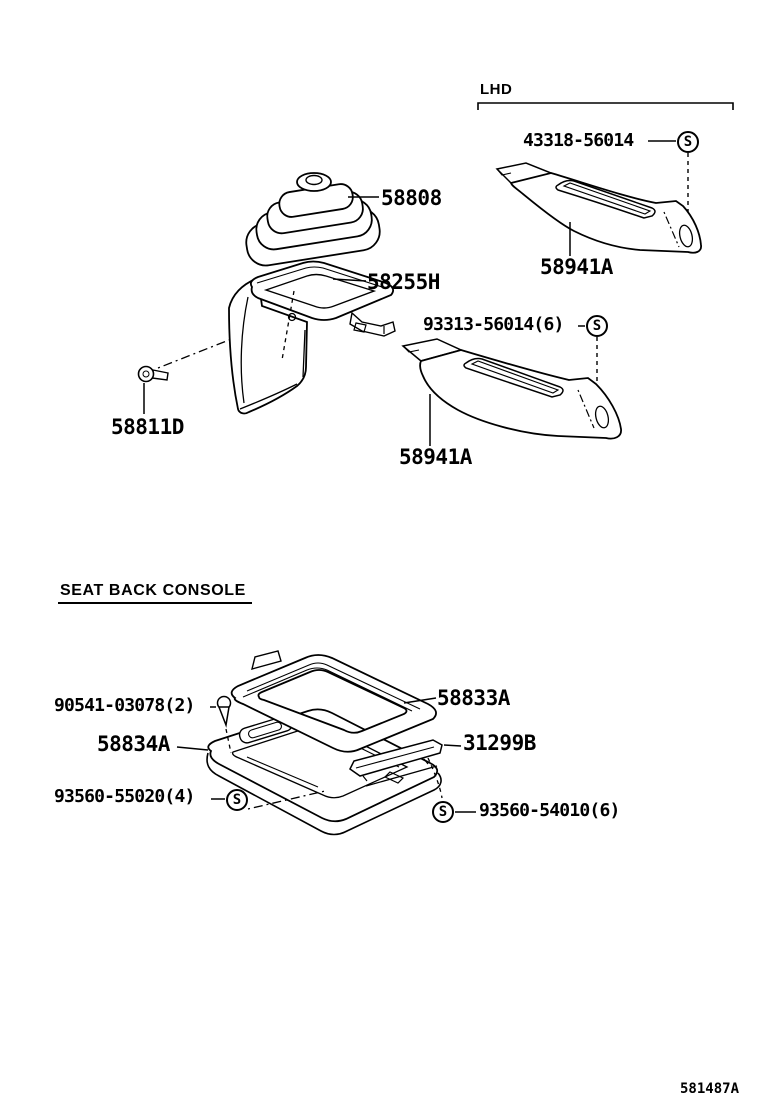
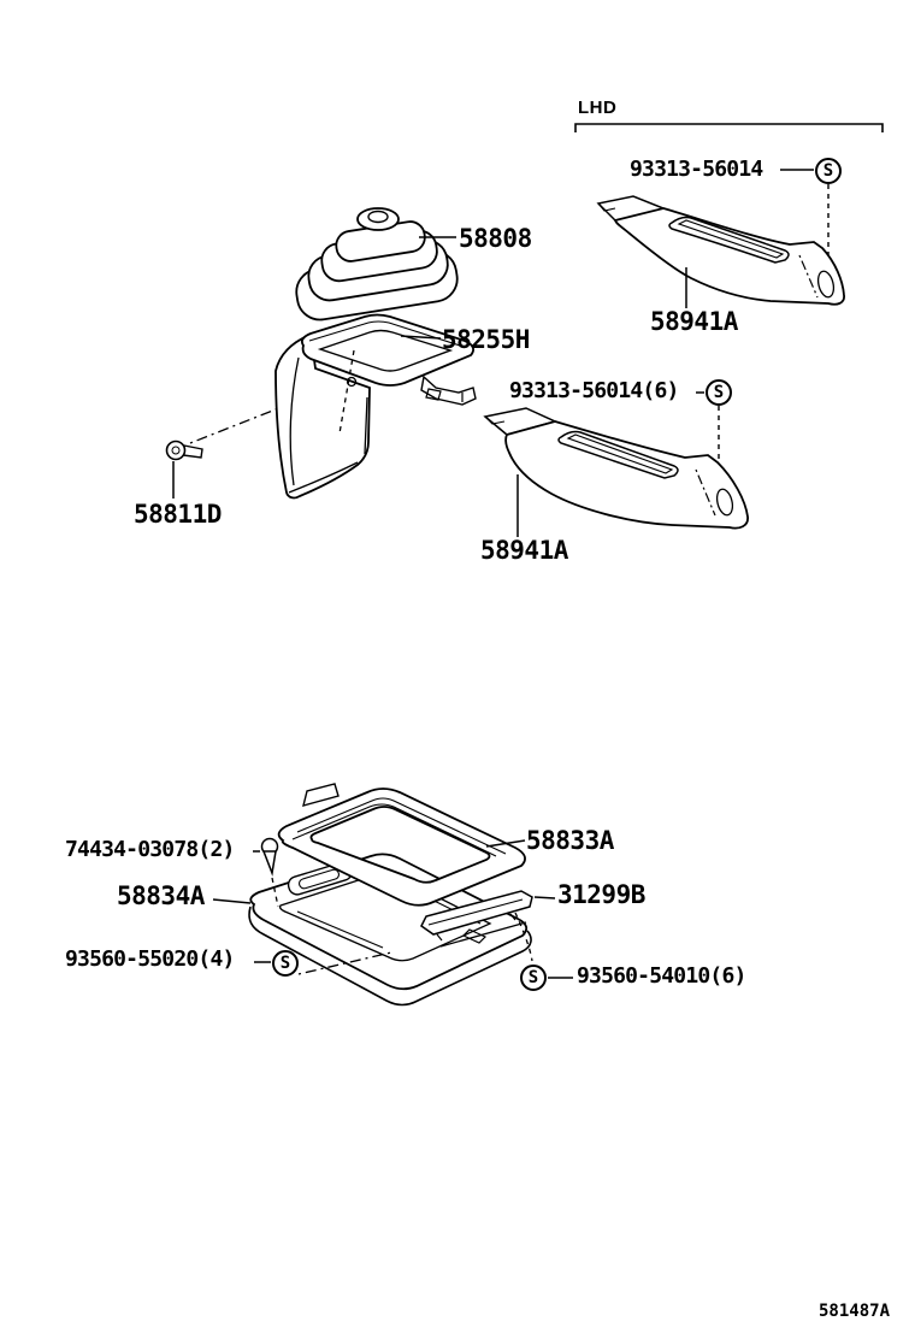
  LHD
- 43318-56014
+ 93313-56014
  S
  58941A
  58808
  58255H
  58811D
  93313-56014(6)
  S
  58941A
- SEAT BACK CONSOLE
- 90541-03078(2)
+ 74434-03078(2)
  58834A
  93560-55020(4)
  S
  58833A
  31299B
  S
  93560-54010(6)
  581487A
